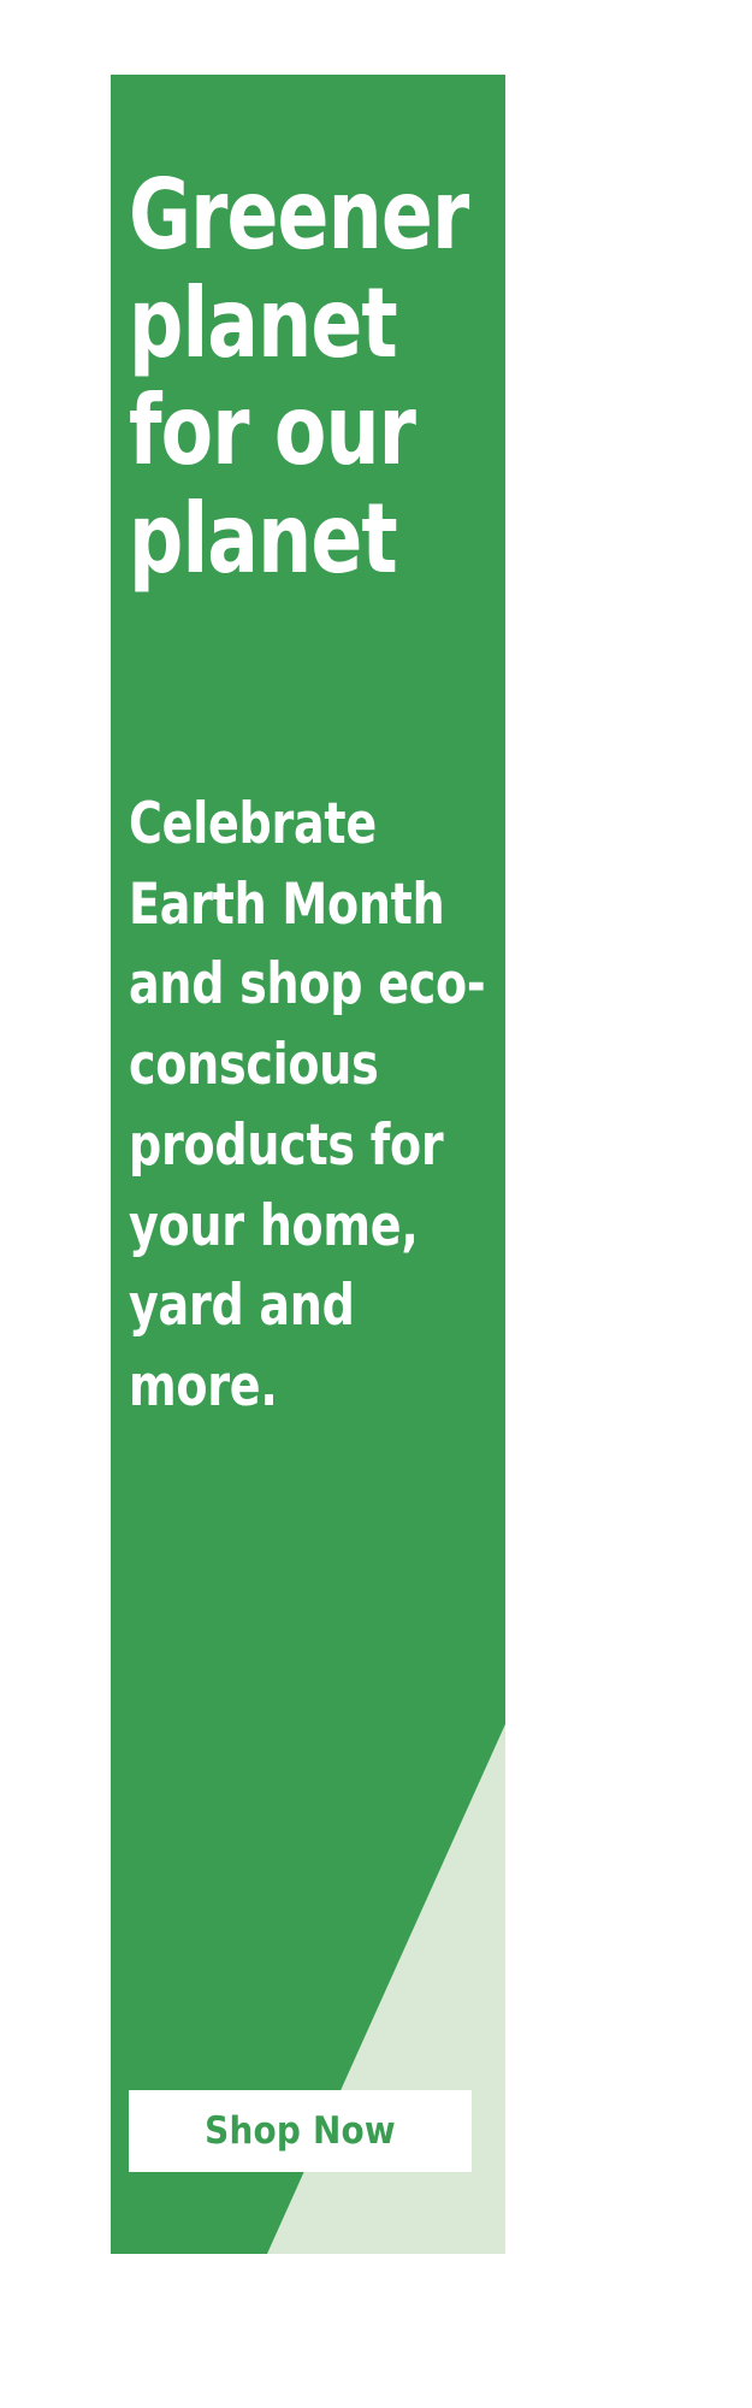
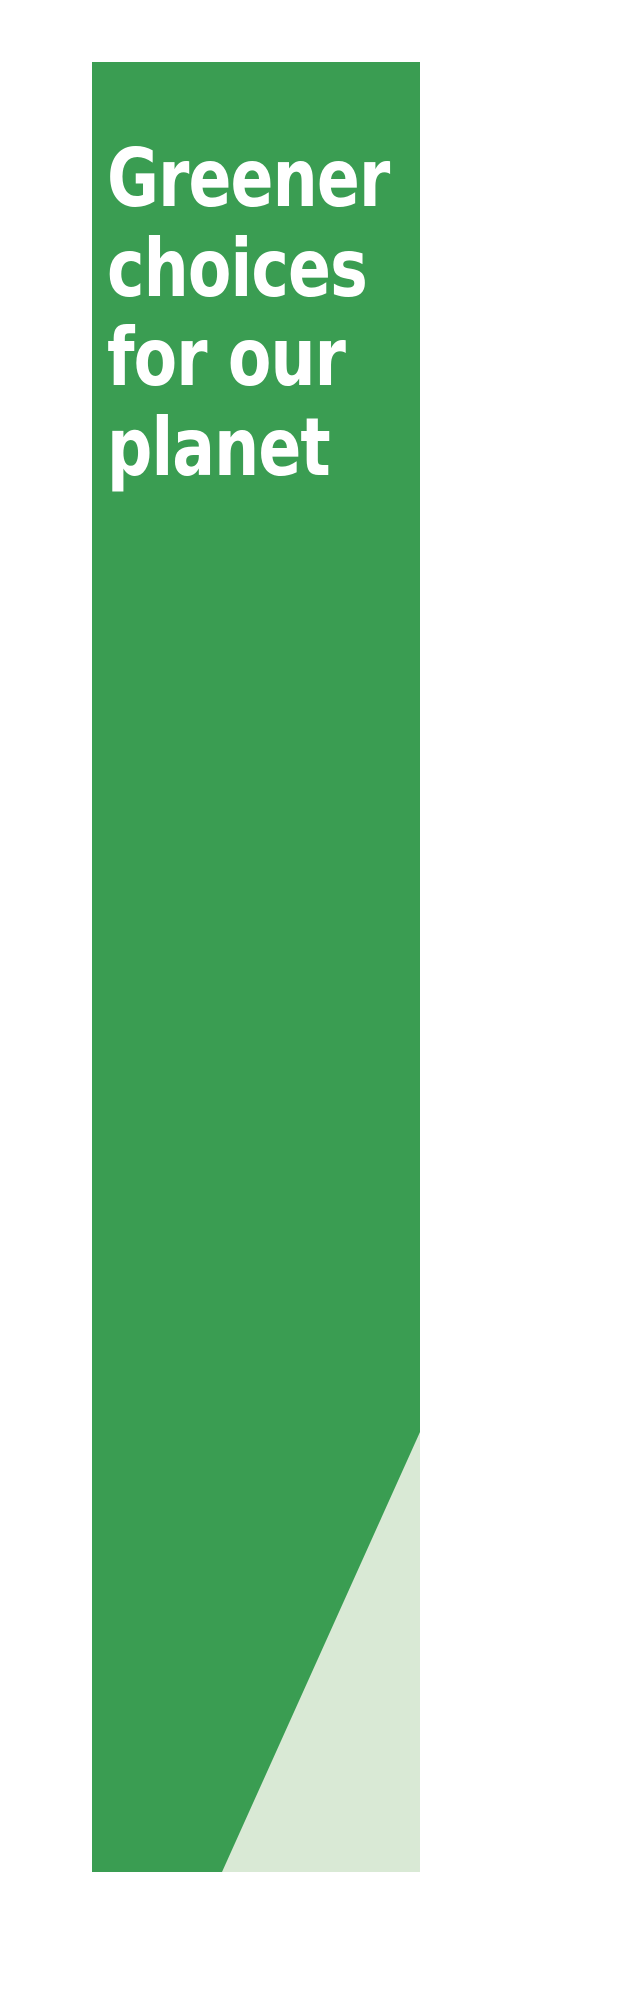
- Greener planet for our planet
+ Greener choices for our planet
- Celebrate Earth Month and shop eco-conscious products for your home, yard and more.
- Shop Now
